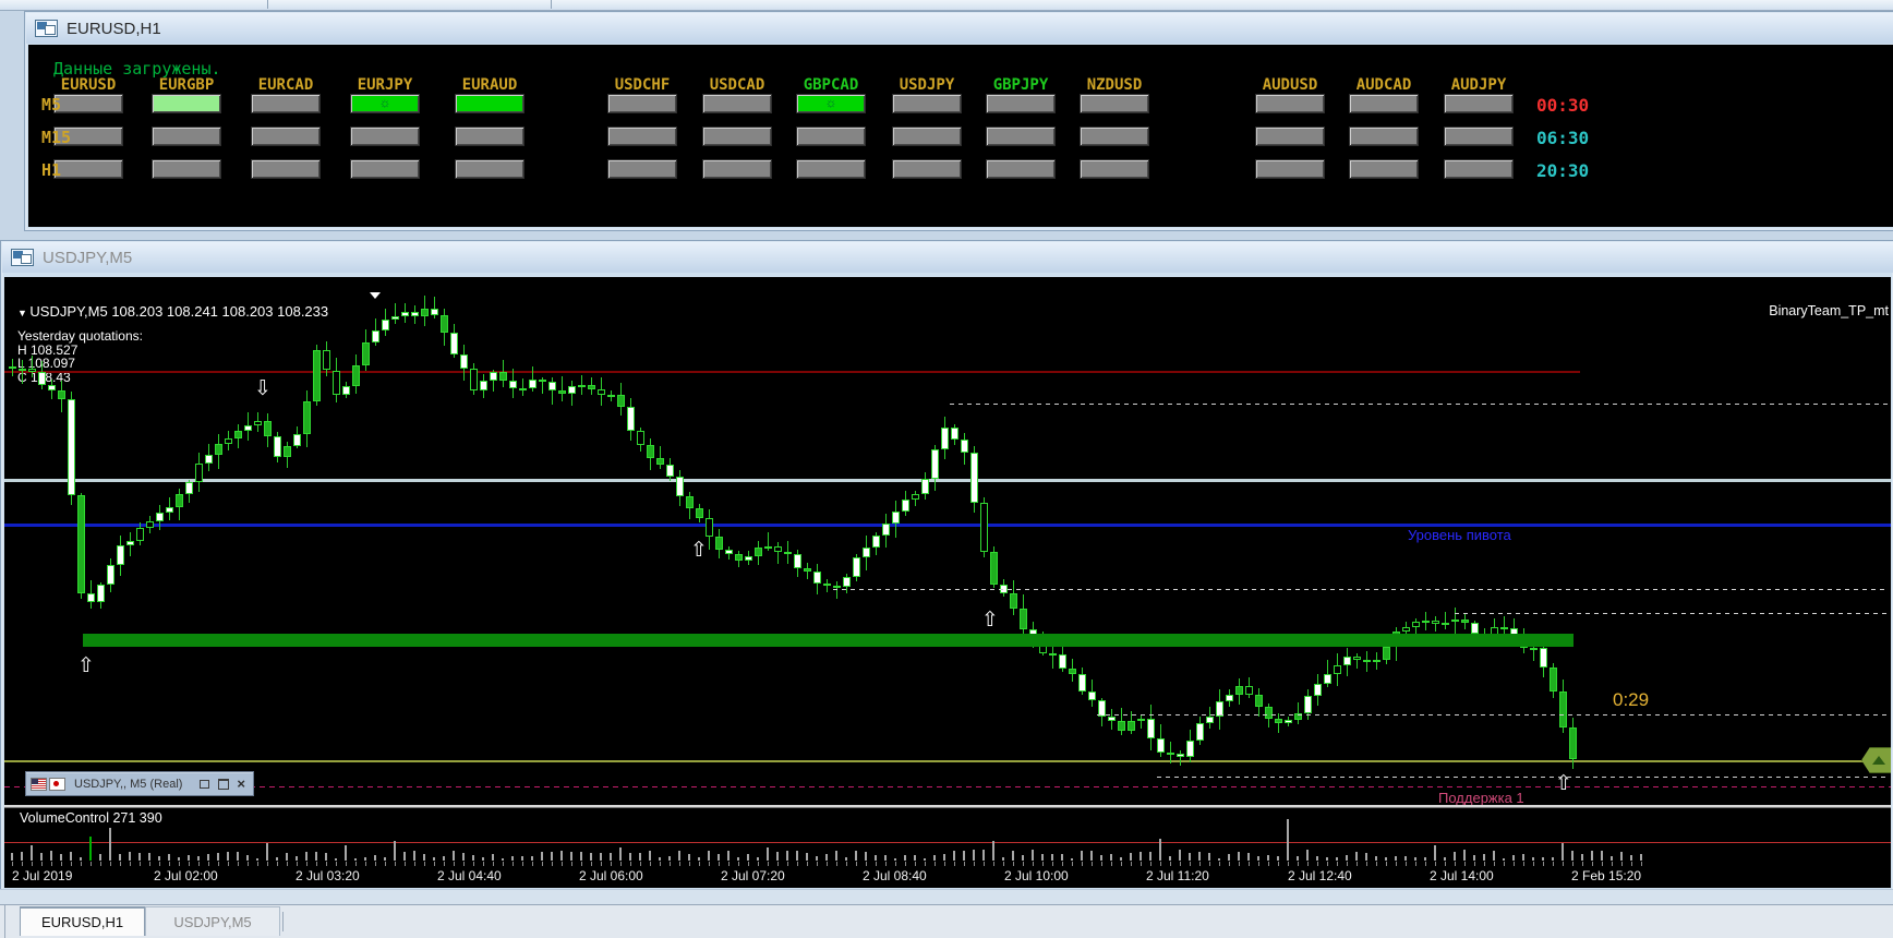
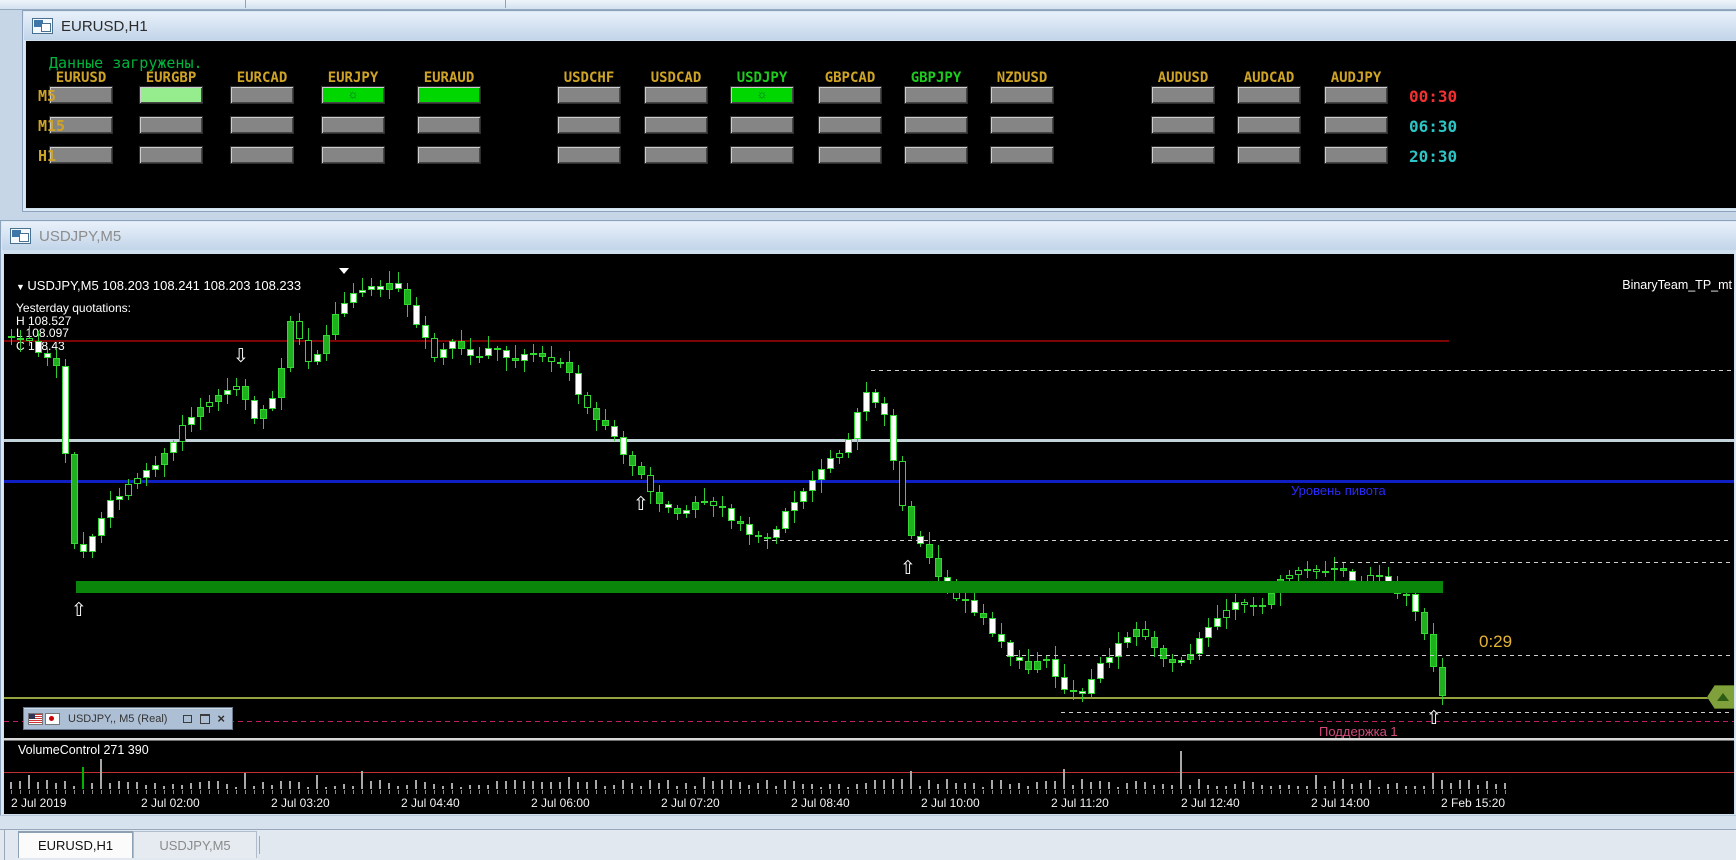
  EURUSD,H1
  Данные загружены.
  EURUSD
  EURGBP
  EURCAD
  EURJPY
  ☼
  EURAUD
  USDCHF
  USDCAD
- GBPCAD
+ USDJPY
  ☼
- USDJPY
+ GBPCAD
  GBPJPY
  NZDUSD
  AUDUSD
  AUDCAD
  AUDJPY
  M5
  M15
  H1
  00:30
  06:30
  20:30
  USDJPY,M5
  ▼ USDJPY,M5 108.203 108.241 108.203 108.233
  BinaryTeam_TP_mt
  Yesterday quotations:
  H 108.527
  08.097
  18.43
  ⇧
  ⇧
  ⇧
  ⇧
  ⇩
  Уровень пивота
  Поддержка 1
  0:29
  USDJPY,, M5 (Real)
  ×
  VolumeControl 271 390
  2 Jul 2019
  2 Jul 02:00
  2 Jul 03:20
  2 Jul 04:40
  2 Jul 06:00
  2 Jul 07:20
  2 Jul 08:40
  2 Jul 10:00
  2 Jul 11:20
  2 Jul 12:40
  2 Jul 14:00
  2 Feb 15:20
  EURUSD,H1
  USDJPY,M5
